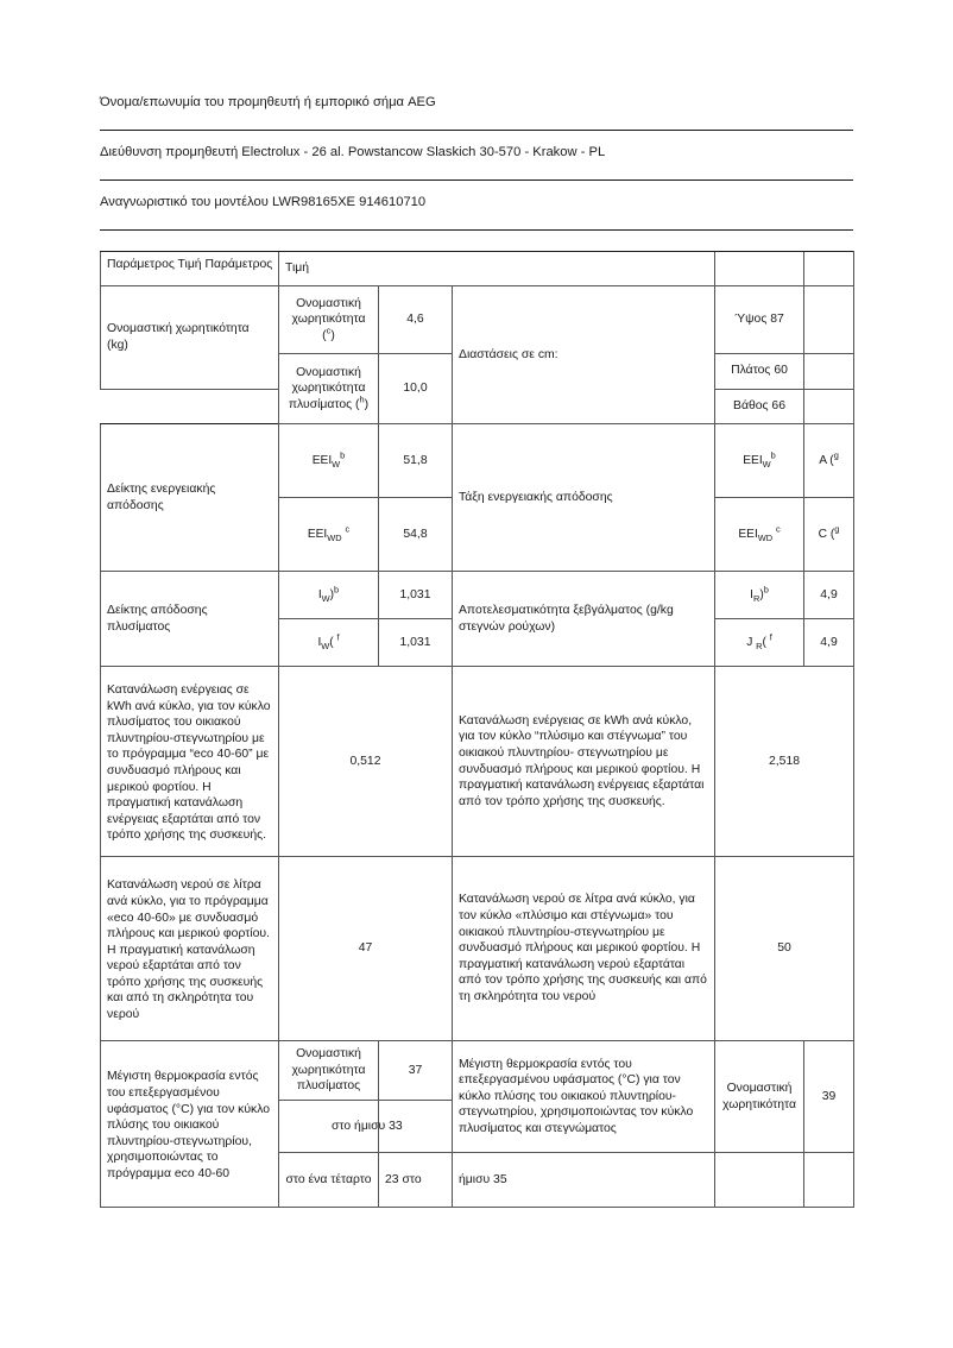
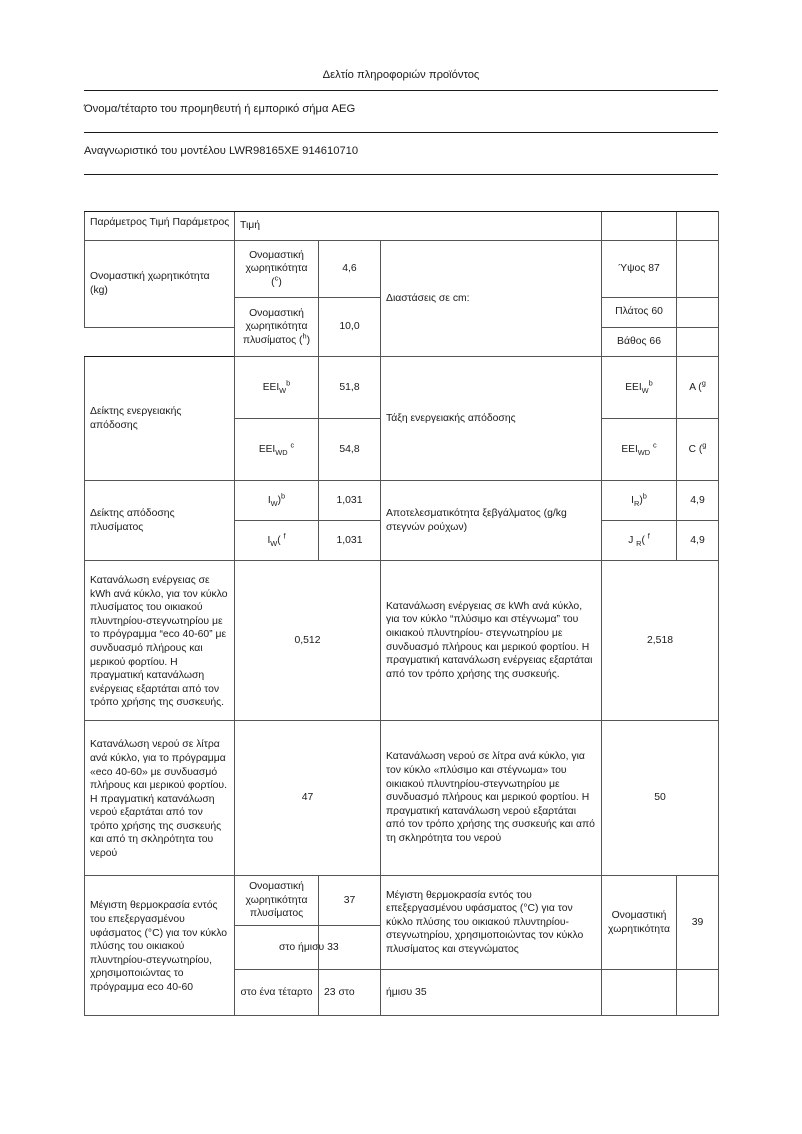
+ Δελτίο πληροφοριών προϊόντος
- Όνομα/επωνυμία του προμηθευτή ή εμπορικό σήμα AEG
+ Όνομα/τέταρτο του προμηθευτή ή εμπορικό σήμα AEG
- Διεύθυνση προμηθευτή Electrolux - 26 al. Powstancow Slaskich 30-570 - Krakow - PL
  Αναγνωριστικό του μοντέλου LWR98165XE 914610710
  Παράμετρος Τιμή Παράμετρος	Τιμή
  Ονομαστική χωρητικότητα (kg)	Ονομαστική χωρητικότητα (c)	4,6	Διαστάσεις σε cm:	Ύψος 87
  Ονομαστική χωρητικότητα πλυσίματος (h)	10,0	Πλάτος 60
  	Βάθος 66
  Δείκτης ενεργειακής απόδοσης	EEIWb	51,8	Τάξη ενεργειακής απόδοσης	EEIWb	A (g
  EEIWD c	54,8	EEIWD c	C (g
  Δείκτης απόδοσης πλυσίματος	IW)b	1,031	Αποτελεσματικότητα ξεβγάλματος (g/kg στεγνών ρούχων)	IR)b	4,9
  IW( f	1,031	J R( f	4,9
  Κατανάλωση ενέργειας σε kWh ανά κύκλο, για τον κύκλο πλυσίματος του οικιακού πλυντηρίου-στεγνωτηρίου με το πρόγραμμα “eco 40-60” με συνδυασμό πλήρους και μερικού φορτίου. Η πραγματική κατανάλωση ενέργειας εξαρτάται από τον τρόπο χρήσης της συσκευής.	0,512	Κατανάλωση ενέργειας σε kWh ανά κύκλο, για τον κύκλο “πλύσιμο και στέγνωμα” του οικιακού πλυντηρίου- στεγνωτηρίου με συνδυασμό πλήρους και μερικού φορτίου. Η πραγματική κατανάλωση ενέργειας εξαρτάται από τον τρόπο χρήσης της συσκευής.	2,518
  Κατανάλωση νερού σε λίτρα ανά κύκλο, για το πρόγραμμα «eco 40-60» με συνδυασμό πλήρους και μερικού φορτίου. Η πραγματική κατανάλωση νερού εξαρτάται από τον τρόπο χρήσης της συσκευής και από τη σκληρότητα του νερού	47	Κατανάλωση νερού σε λίτρα ανά κύκλο, για τον κύκλο «πλύσιμο και στέγνωμα» του οικιακού πλυντηρίου-στεγνωτηρίου με συνδυασμό πλήρους και μερικού φορτίου. Η πραγματική κατανάλωση νερού εξαρτάται από τον τρόπο χρήσης της συσκευής και από τη σκληρότητα του νερού	50
  Μέγιστη θερμοκρασία εντός του επεξεργασμένου υφάσματος (°C) για τον κύκλο πλύσης του οικιακού πλυντηρίου-στεγνωτηρίου, χρησιμοποιώντας το πρόγραμμα eco 40-60	Ονομαστική χωρητικότητα πλυσίματος	37	Μέγιστη θερμοκρασία εντός του επεξεργασμένου υφάσματος (°C) για τον κύκλο πλύσης του οικιακού πλυντηρίου-στεγνωτηρίου, χρησιμοποιώντας τον κύκλο πλυσίματος και στεγνώματος	Ονομαστική χωρητικότητα	39
  στο ήμισυ 33
  στο ένα τέταρτο	23 στο	ήμισυ 35
